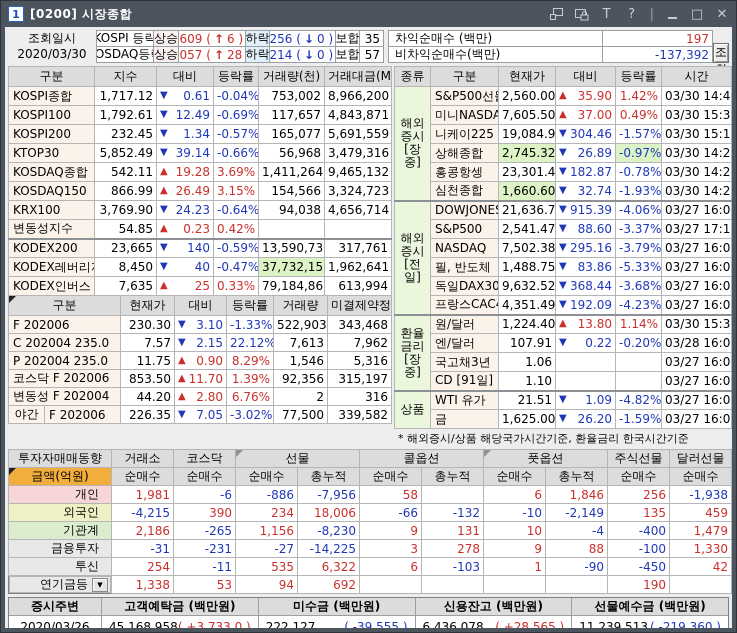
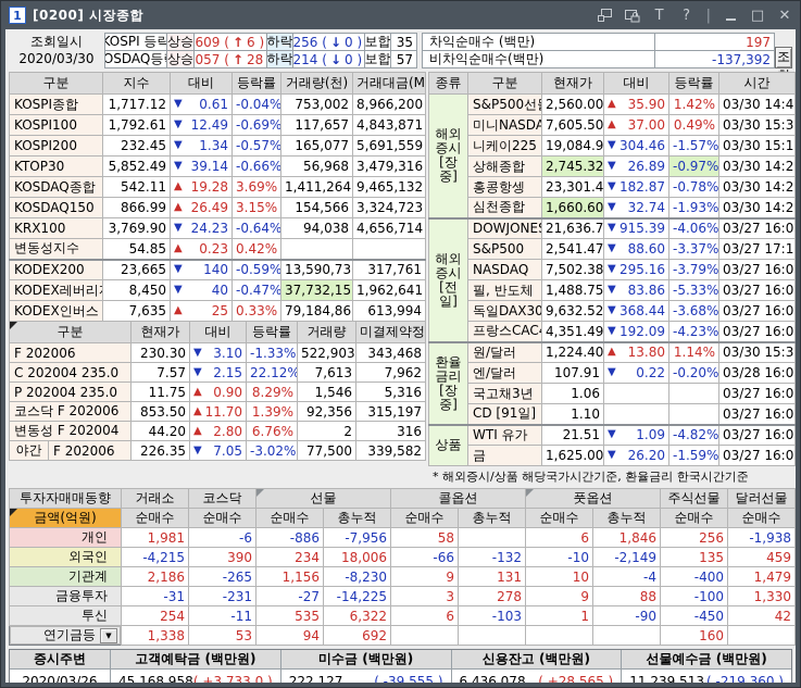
  1
  [0200] 시장종합
  T
  ?
  |
  □
  ✕
  조회일시
  2020/03/30
  KOSPI 등락
  상승
  609 (
  ↑
  6 )
  하락
  256 (
  ↓
  0 )
  보합
  35
  OSDAQ등
  상승
  057 (
  ↑
  하락
  214 (
  ↓
  0 )
  보합
  57
  차익순매수 (백만)
  197
  비차익순매수(백만)
  -137,392
  구분	지수	대비	등락률	거래량(천)	거래대금(M
  KOSPI종합	1,717.12	▼ 0.61	-0.04%	753,002	8,966,200
  KOSPI100	1,792.61	▼ 12.49	-0.69%	117,657	4,843,871
  KOSPI200	232.45	▼ 1.34	-0.57%	165,077	5,691,559
  KTOP30	5,852.49	▼ 39.14	-0.66%	56,968	3,479,316
  KOSDAQ종합	542.11	▲ 19.28	3.69%	1,411,264	9,465,132
  KOSDAQ150	866.99	▲ 26.49	3.15%	154,566	3,324,723
  KRX100	3,769.90	▼ 24.23	-0.64%	94,038	4,656,714
  변동성지수	54.85	▲ 0.23	0.42%
  KODEX200	23,665	▼ 140	-0.59%	13,590,73	317,761
  KODEX레버리	8,450	▼ 40	-0.47%	37,732,15	1,962,641
  KODEX인버스	7,635	▲ 25	0.33%	79,184,86	613,994
  구분	현재가	대비	등락률	거래량	미결제약정
  F 202006	230.30	▼ 3.10	-1.33%	522,903	343,468
  C 202004 235.0	7.57	▼ 2.15	22.12%	7,613	7,962
  P 202004 235.0	11.75	▲ 0.90	8.29%	1,546	5,316
  코스닥 F 202006	853.50	▲ 11.70	1.39%	92,356	315,197
  변동성 F 202004	44.20	▲ 2.80	6.76%	2	316
  야간 F 202006	226.35	▼ 7.05	-3.02%	77,500	339,582
  종류	구분	현재가	대비	등락률	시간
  해외 증시 [장중]	S&P500선	2,560.00	▲ 35.90	1.42%	03/30 14:4
  미니NASDA	7,605.50	▲ 37.00	0.49%	03/30 15:3
  니케이225	19,084.9	▼ 304.46	-1.57%	03/30 15:1
  상해종합	2,745.32	▼ 26.89	-0.97%	03/30 14:2
  홍콩항셍	23,301.4	▼ 182.87	-0.78%	03/30 14:2
  심천종합	1,660.60	▼ 32.74	-1.93%	03/30 14:2
  해외 증시 [전일]	DOWJONE	21,636.7	▼ 915.39	-4.06%	03/27 16:0
  S&P500	2,541.47	▼ 88.60	-3.37%	03/27 17:1
  NASDAQ	7,502.38	▼ 295.16	-3.79%	03/27 16:0
  필, 반도체	1,488.75	▼ 83.86	-5.33%	03/27 16:0
  독일DAX30	9,632.52	▼ 368.44	-3.68%	03/27 16:0
  프랑스CAC	4,351.49	▼ 192.09	-4.23%	03/27 16:0
  환율 금리 [장중]	원/달러	1,224.40	▲ 13.80	1.14%	03/30 15:3
  엔/달러	107.91	▼ 0.22	-0.20%	03/28 16:0
  국고채3년	1.06			03/27 16:0
  CD [91일]	1.10			03/27 16:0
  상품	WTI 유가	21.51	▼ 1.09	-4.82%	03/27 16:0
  금	1,625.00	▼ 26.20	-1.59%	03/27 16:0
  * 해외증시/상품 해당국가시간기준, 환율금리 한국시간기준
  투자자매매동향	거래소	코스닥	선물	콜옵션	풋옵션	주식선물	달러선물
  금액(억원)	순매수	순매수	순매수	총누적	순매수	총누적	순매수	총누적	순매수	순매수
  개인	1,981	-6	-886	-7,956	58		6	1,846	256	-1,938
  외국인	-4,215	390	234	18,006	-66	-132	-10	-2,149	135	459
  기관계	2,186	-265	1,156	-8,230	9	131	10	-4	-400	1,479
  금융투자	-31	-231	-27	-14,225	3	278	9	88	-100	1,330
  투신	254	-11	535	6,322	6	-103	1	-90	-450	42
- 연기금등 ▼		1,338	53	94	692					190
+ 연기금등 ▼		1,338	53	94	692					160
  증시주변
  2020/03/26
  고객예탁금 (백만원)
  45,168,958
  ( +3,733.0 )
  미수금 (백만원)
  222,127
  ( -39,555 )
  신용잔고 (백만원)
  6,436,078
  ( +28,565 )
  선물예수금 (백만원)
  11,239,513
  ( -219,360 )
